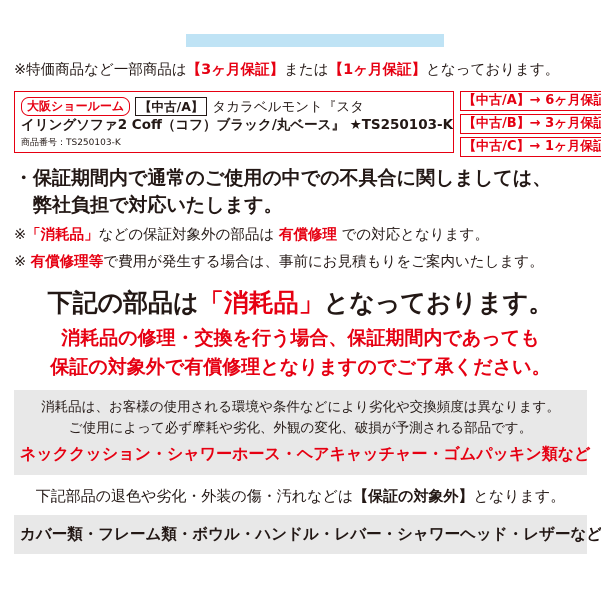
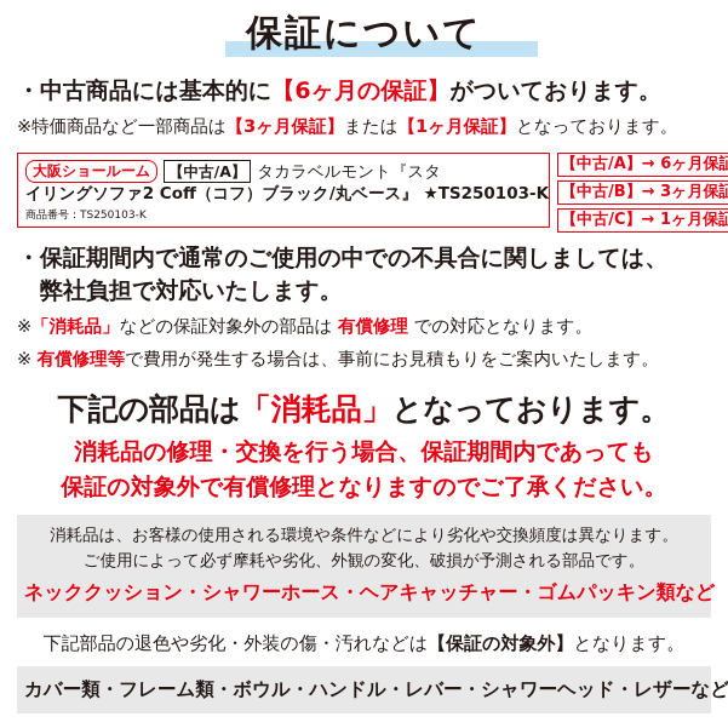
+ 保証について
+ ・中古商品には基本的に【6ヶ月の保証】がついております。
  ※特価商品など一部商品は【3ヶ月保証】または【1ヶ月保証】となっております。
  大阪ショールーム
  【中古/A】
  タカラベルモント『スタ
  イリングソファ2 Coff（コフ）ブラック/丸ベース』 ★TS250103-K
  商品番号：TS250103-K
  【中古/A】→ 6ヶ月保証
  【中古/B】→ 3ヶ月保証
  【中古/C】→ 1ヶ月保証
  ・保証期間内で通常のご使用の中での不具合に関しましては、
  弊社負担で対応いたします。
  ※「消耗品」などの保証対象外の部品は 有償修理 での対応となります。
  ※ 有償修理等で費用が発生する場合は、事前にお見積もりをご案内いたします。
  下記の部品は「消耗品」となっております。
  消耗品の修理・交換を行う場合、保証期間内であっても
  保証の対象外で有償修理となりますのでご了承ください。
  消耗品は、お客様の使用される環境や条件などにより劣化や交換頻度は異なります。
  ご使用によって必ず摩耗や劣化、外観の変化、破損が予測される部品です。
  ネッククッション・シャワーホース・ヘアキャッチャー・ゴムパッキン類など
  下記部品の退色や劣化・外装の傷・汚れなどは【保証の対象外】となります。
  カバー類・フレーム類・ボウル・ハンドル・レバー・シャワーヘッド・レザーなど
